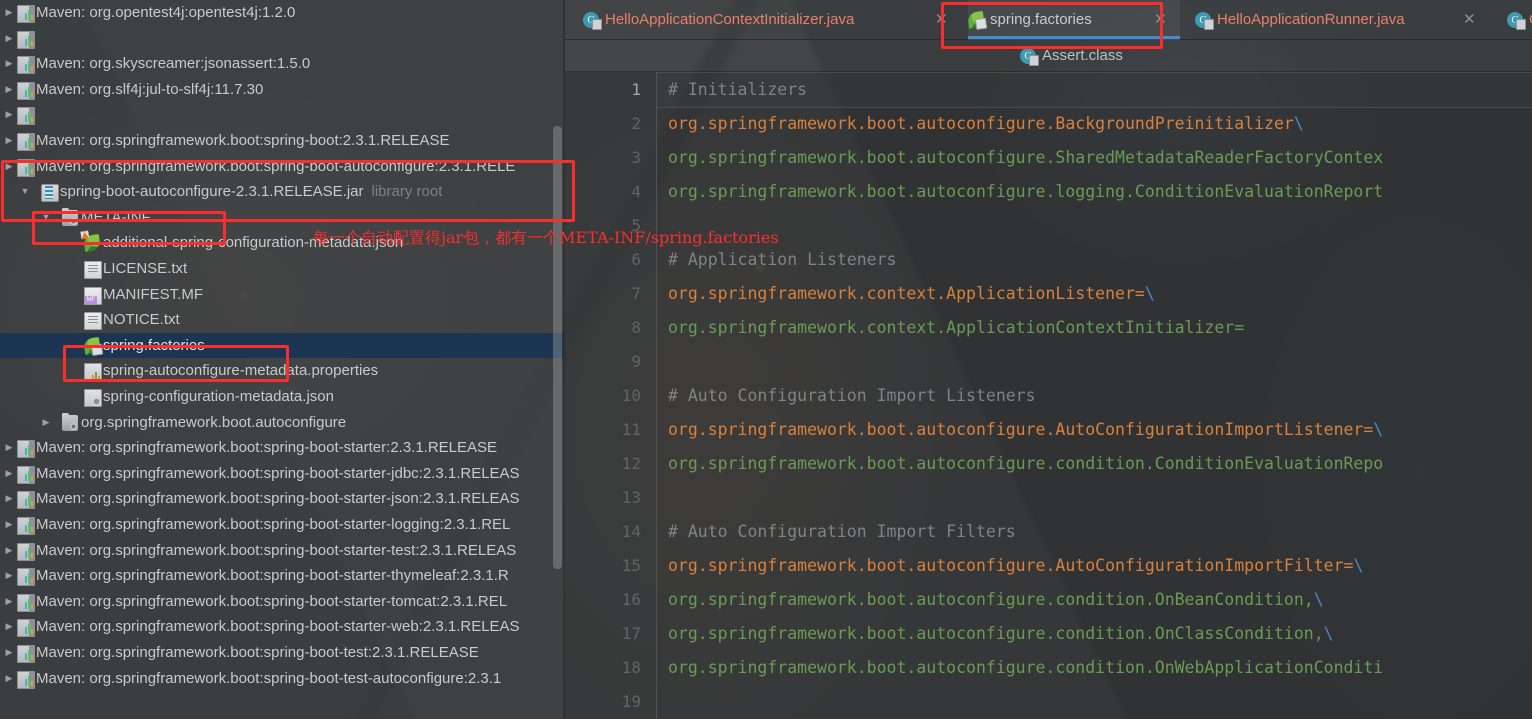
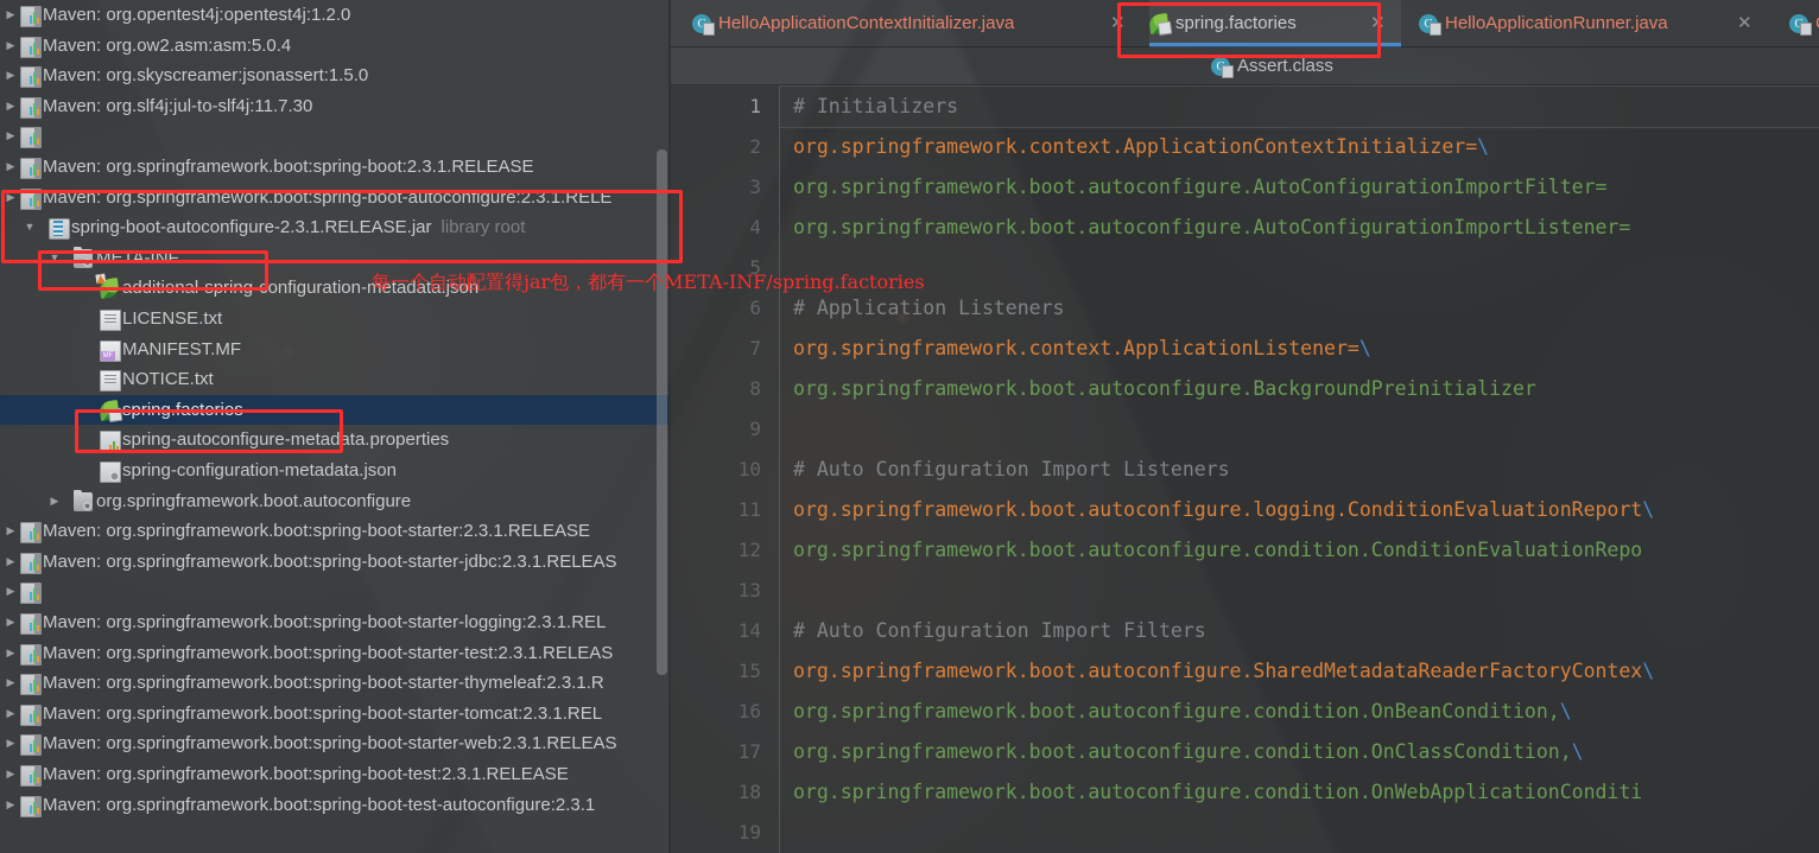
  ▶
  Maven: org.opentest4j:opentest4j:1.2.0
  ▶
+ Maven: org.ow2.asm:asm:5.0.4
  ▶
  Maven: org.skyscreamer:jsonassert:1.5.0
  ▶
  Maven: org.slf4j:jul-to-slf4j:11.7.30
  ▶
  ▶
  Maven: org.springframework.boot:spring-boot:2.3.1.RELEASE
  ▶
  Maven: org.springframework.boot:spring-boot-autoconfigure:2.3.1.RELE
  ▼
  spring-boot-autoconfigure-2.3.1.RELEASE.jar library root
  ▼
  META-INF
  additional-spring-configuration-metadata.json
  LICENSE.txt
  MANIFEST.MF
  NOTICE.txt
  spring.factories
  spring-autoconfigure-metadata.properties
  spring-configuration-metadata.json
  ▶
  org.springframework.boot.autoconfigure
  ▶
  Maven: org.springframework.boot:spring-boot-starter:2.3.1.RELEASE
  ▶
  Maven: org.springframework.boot:spring-boot-starter-jdbc:2.3.1.RELEAS
  ▶
- Maven: org.springframework.boot:spring-boot-starter-json:2.3.1.RELEAS
  ▶
  Maven: org.springframework.boot:spring-boot-starter-logging:2.3.1.REL
  ▶
  Maven: org.springframework.boot:spring-boot-starter-test:2.3.1.RELEAS
  ▶
  Maven: org.springframework.boot:spring-boot-starter-thymeleaf:2.3.1.R
  ▶
  Maven: org.springframework.boot:spring-boot-starter-tomcat:2.3.1.REL
  ▶
  Maven: org.springframework.boot:spring-boot-starter-web:2.3.1.RELEAS
  ▶
  Maven: org.springframework.boot:spring-boot-test:2.3.1.RELEASE
  ▶
  Maven: org.springframework.boot:spring-boot-test-autoconfigure:2.3.1
  HelloApplicationContextInitializer.java
  ✕
  spring.factories
  ✕
  HelloApplicationRunner.java
  ✕
  Assert.class
  1
  2
  3
  4
  5
  6
  7
  8
  9
  10
  11
  12
  13
  14
  15
  16
  17
  18
  19
  # Initializers
- org.springframework.boot.autoconfigure.BackgroundPreinitializer\
+ org.springframework.context.ApplicationContextInitializer=\
- org.springframework.boot.autoconfigure.SharedMetadataReaderFactoryContex
+ org.springframework.boot.autoconfigure.AutoConfigurationImportFilter=
- org.springframework.boot.autoconfigure.logging.ConditionEvaluationReport
+ org.springframework.boot.autoconfigure.AutoConfigurationImportListener=
  # Application Listeners
  org.springframework.context.ApplicationListener=\
- org.springframework.context.ApplicationContextInitializer=
+ org.springframework.boot.autoconfigure.BackgroundPreinitializer
  # Auto Configuration Import Listeners
- org.springframework.boot.autoconfigure.AutoConfigurationImportListener=\
+ org.springframework.boot.autoconfigure.logging.ConditionEvaluationReport\
  org.springframework.boot.autoconfigure.condition.ConditionEvaluationRepo
  # Auto Configuration Import Filters
- org.springframework.boot.autoconfigure.AutoConfigurationImportFilter=\
+ org.springframework.boot.autoconfigure.SharedMetadataReaderFactoryContex\
  org.springframework.boot.autoconfigure.condition.OnBeanCondition,\
  org.springframework.boot.autoconfigure.condition.OnClassCondition,\
  org.springframework.boot.autoconfigure.condition.OnWebApplicationConditi
  每一个自动配置得jar包，都有一个META-INF/spring.factories
